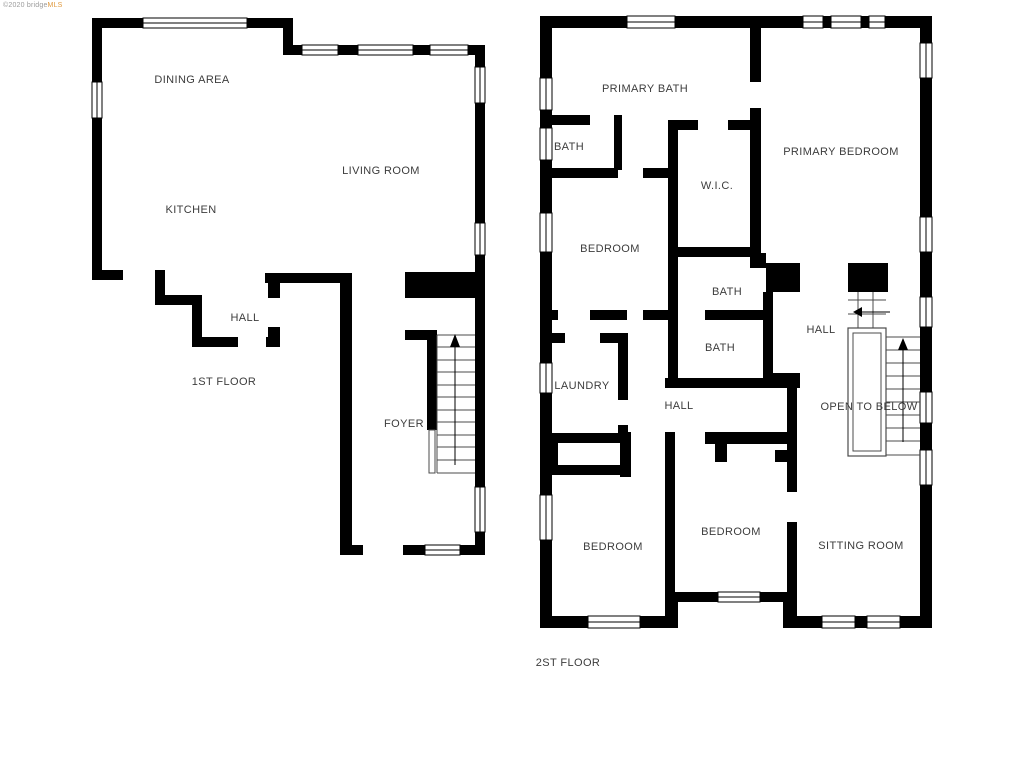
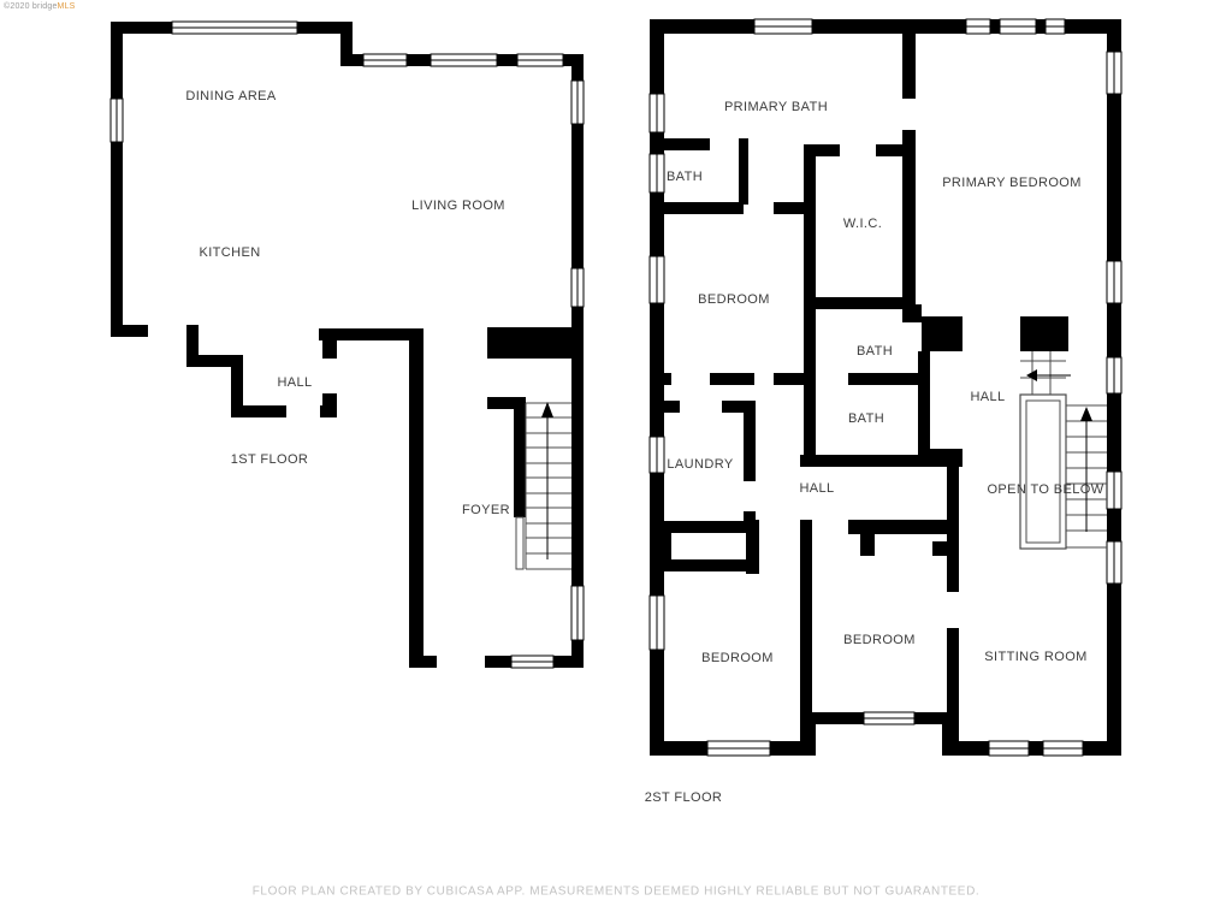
  DINING AREA
  LIVING ROOM
  KITCHEN
  HALL
  FOYER
  1ST FLOOR
  PRIMARY BATH
  BATH
  PRIMARY BEDROOM
  W.I.C.
  BEDROOM
  BATH
  HALL
  BATH
  LAUNDRY
  HALL
  OPEN TO BELOW
  BEDROOM
  BEDROOM
  SITTING ROOM
  2ST FLOOR
+ FLOOR PLAN CREATED BY CUBICASA APP. MEASUREMENTS DEEMED HIGHLY RELIABLE BUT NOT GUARANTEED.
